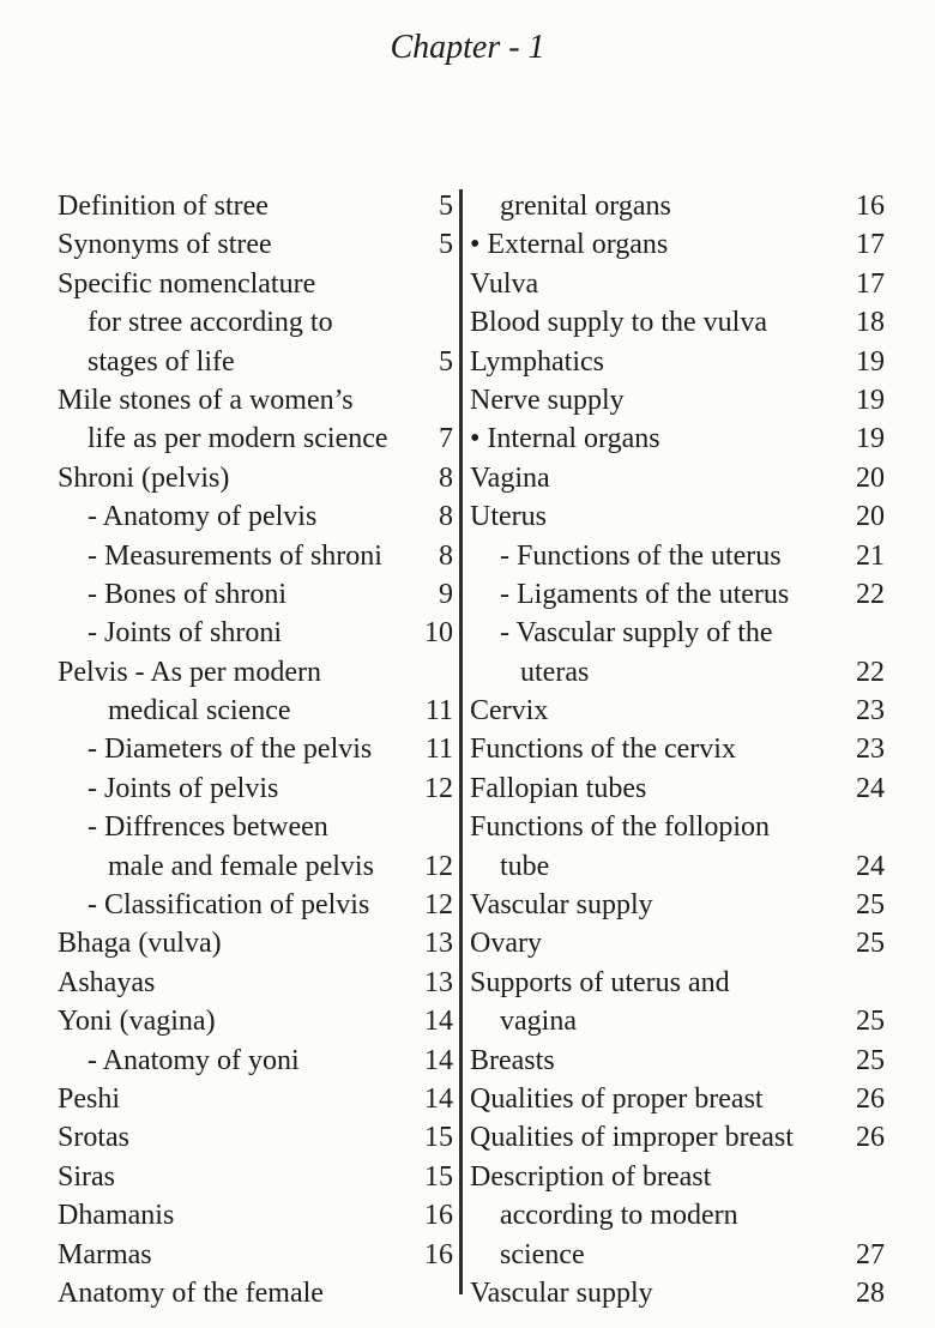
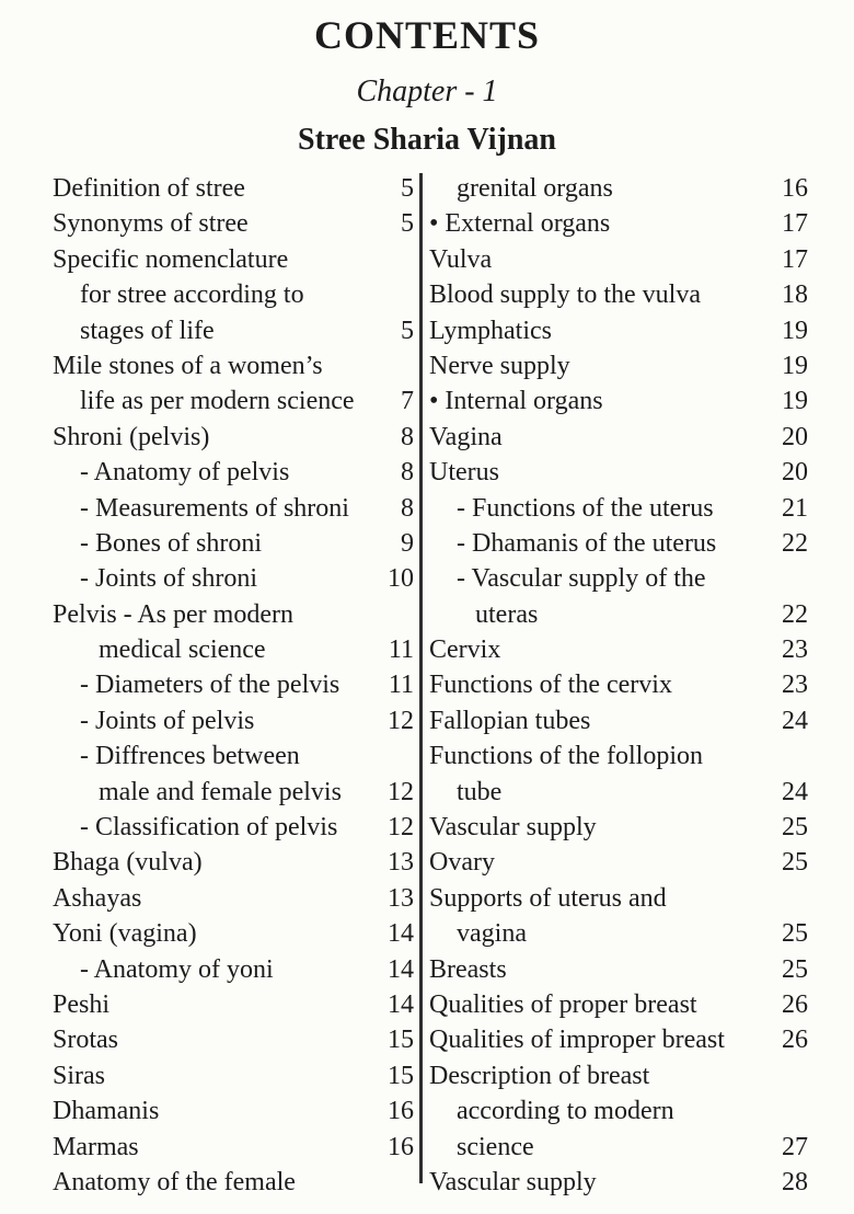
+ CONTENTS
  Chapter - 1
+ Stree Sharia Vijnan
  Definition of stree
  5
  Synonyms of stree
  5
  Specific nomenclature
  for stree according to
  stages of life
  5
  Mile stones of a women’s
  life as per modern science
  7
  Shroni (pelvis)
  8
  - Anatomy of pelvis
  8
  - Measurements of shroni
  8
  - Bones of shroni
  9
  - Joints of shroni
  10
  Pelvis - As per modern
  medical science
  11
  - Diameters of the pelvis
  11
  - Joints of pelvis
  12
  - Diffrences between
  male and female pelvis
  12
  - Classification of pelvis
  12
  Bhaga (vulva)
  13
  Ashayas
  13
  Yoni (vagina)
  14
  - Anatomy of yoni
  14
  Peshi
  14
  Srotas
  15
  Siras
  15
  Dhamanis
  16
  Marmas
  16
  Anatomy of the female
  grenital organs
  16
  • External organs
  17
  Vulva
  17
  Blood supply to the vulva
  18
  Lymphatics
  19
  Nerve supply
  19
  • Internal organs
  19
  Vagina
  20
  Uterus
  20
  - Functions of the uterus
  21
- - Ligaments of the uterus
+ - Dhamanis of the uterus
  22
  - Vascular supply of the
  uteras
  22
  Cervix
  23
  Functions of the cervix
  23
  Fallopian tubes
  24
  Functions of the follopion
  tube
  24
  Vascular supply
  25
  Ovary
  25
  Supports of uterus and
  vagina
  25
  Breasts
  25
  Qualities of proper breast
  26
  Qualities of improper breast
  26
  Description of breast
  according to modern
  science
  27
  Vascular supply
  28
